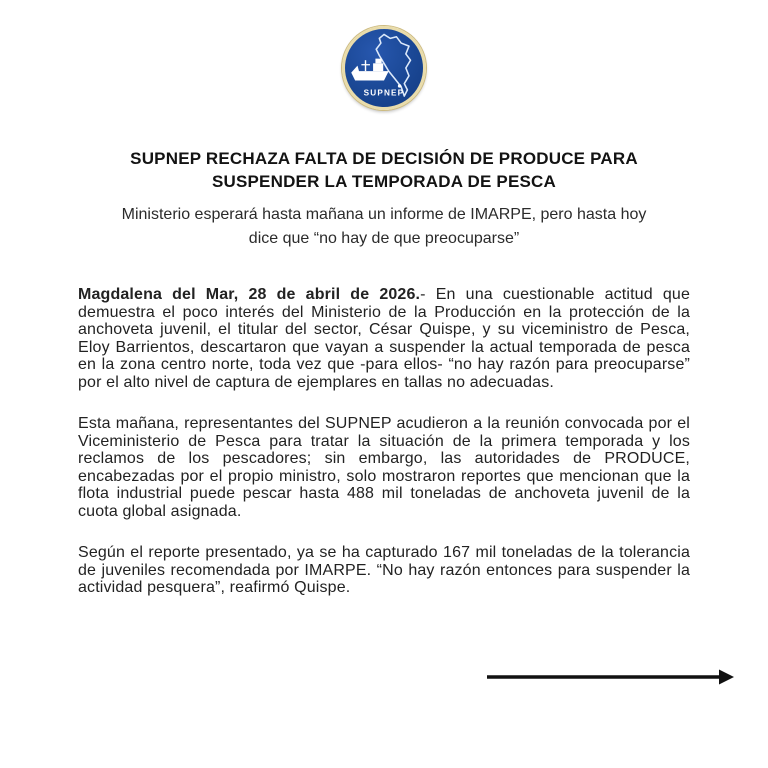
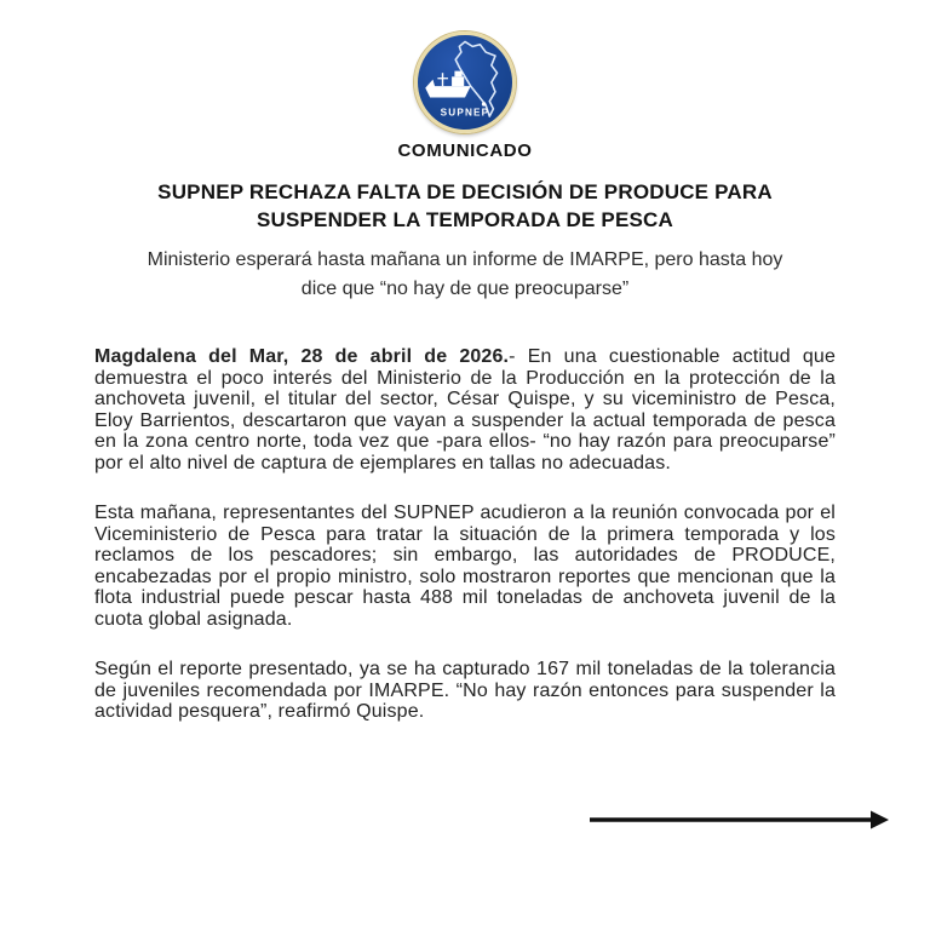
  SUPNEP
+ COMUNICADO
  SUPNEP RECHAZA FALTA DE DECISIÓN DE PRODUCE PARA
  SUSPENDER LA TEMPORADA DE PESCA
  Ministerio esperará hasta mañana un informe de IMARPE, pero hasta hoy
  dice que “no hay de que preocuparse”
  Magdalena del Mar, 28 de abril de 2026.- En una cuestionable actitud que demuestra el poco interés del Ministerio de la Producción en la protección de la anchoveta juvenil, el titular del sector, César Quispe, y su viceministro de Pesca, Eloy Barrientos, descartaron que vayan a suspender la actual temporada de pesca en la zona centro norte, toda vez que -para ellos- “no hay razón para preocuparse” por el alto nivel de captura de ejemplares en tallas no adecuadas.
  Esta mañana, representantes del SUPNEP acudieron a la reunión convocada por el Viceministerio de Pesca para tratar la situación de la primera temporada y los reclamos de los pescadores; sin embargo, las autoridades de PRODUCE, encabezadas por el propio ministro, solo mostraron reportes que mencionan que la flota industrial puede pescar hasta 488 mil toneladas de anchoveta juvenil de la cuota global asignada.
  Según el reporte presentado, ya se ha capturado 167 mil toneladas de la tolerancia de juveniles recomendada por IMARPE. “No hay razón entonces para suspender la actividad pesquera”, reafirmó Quispe.
